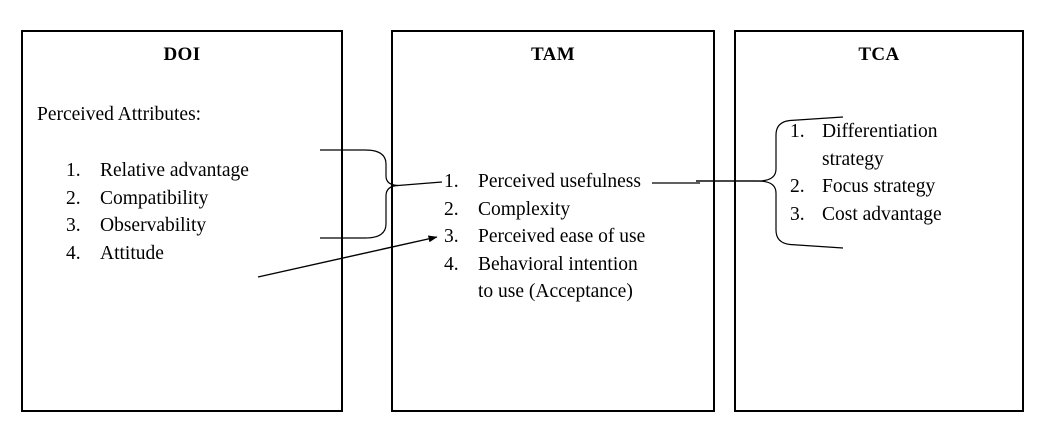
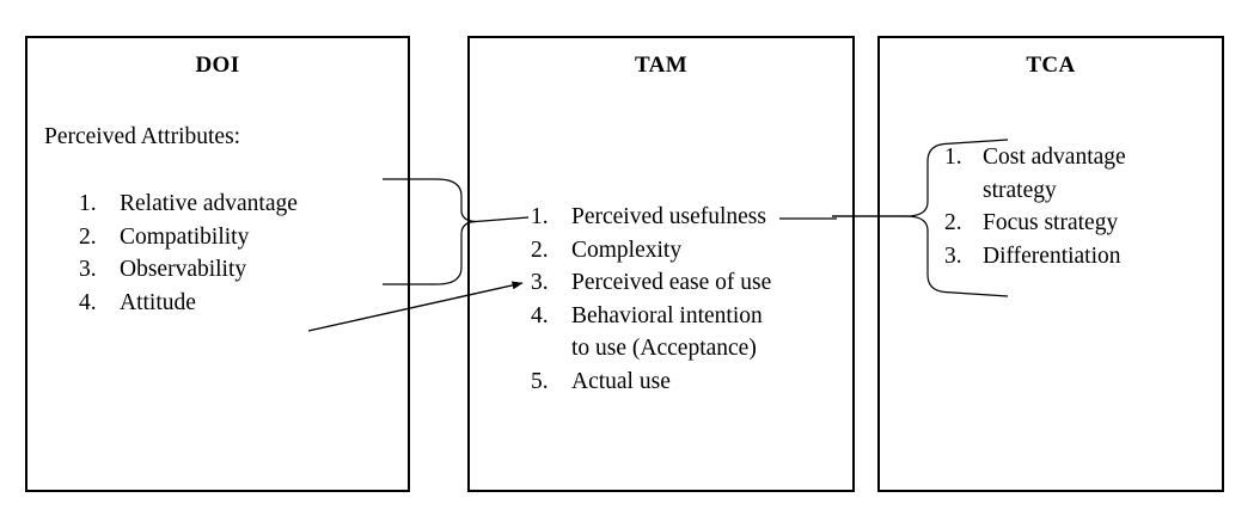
  DOI
  Perceived Attributes:
  1.
  Relative advantage
  2.
  Compatibility
  3.
  Observability
  4.
  Attitude
  TAM
  1.
  Perceived usefulness
  2.
  Complexity
  3.
  Perceived ease of use
  4.
  Behavioral intention
  to use (Acceptance)
+ 5.
+ Actual use
  TCA
  1.
- Differentiation
+ Cost advantage
  strategy
  2.
  Focus strategy
  3.
- Cost advantage
+ Differentiation
